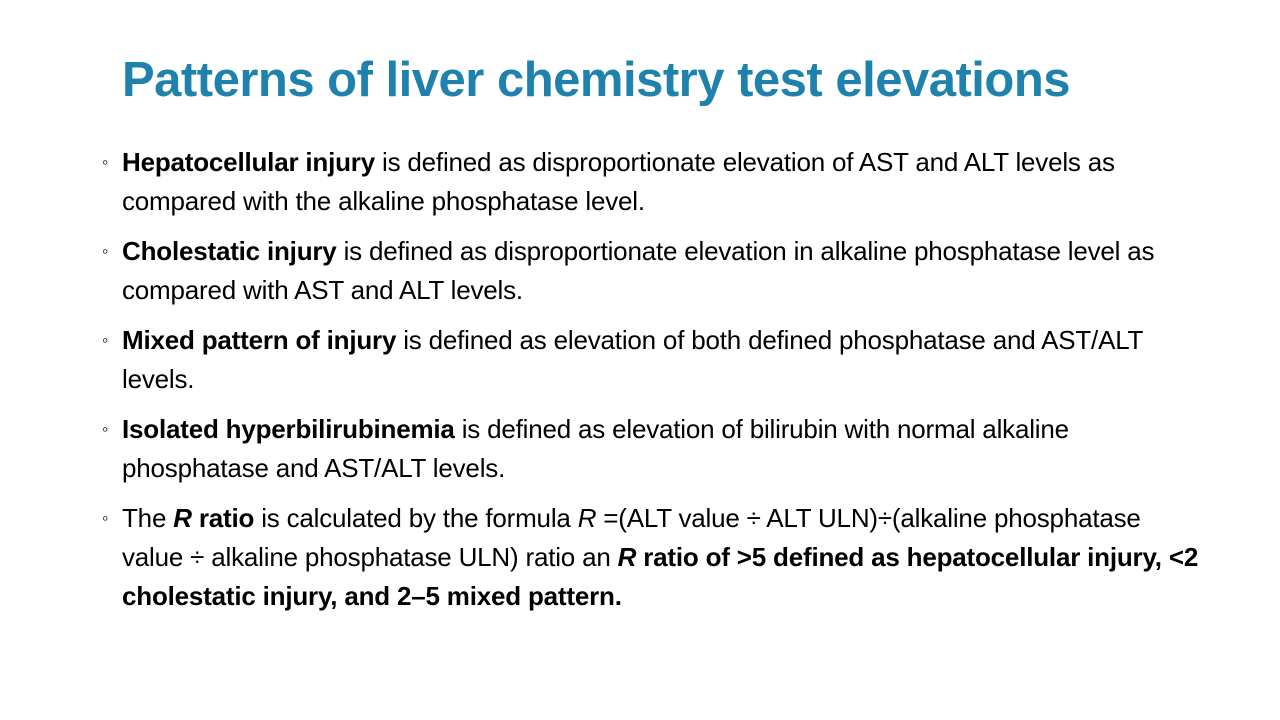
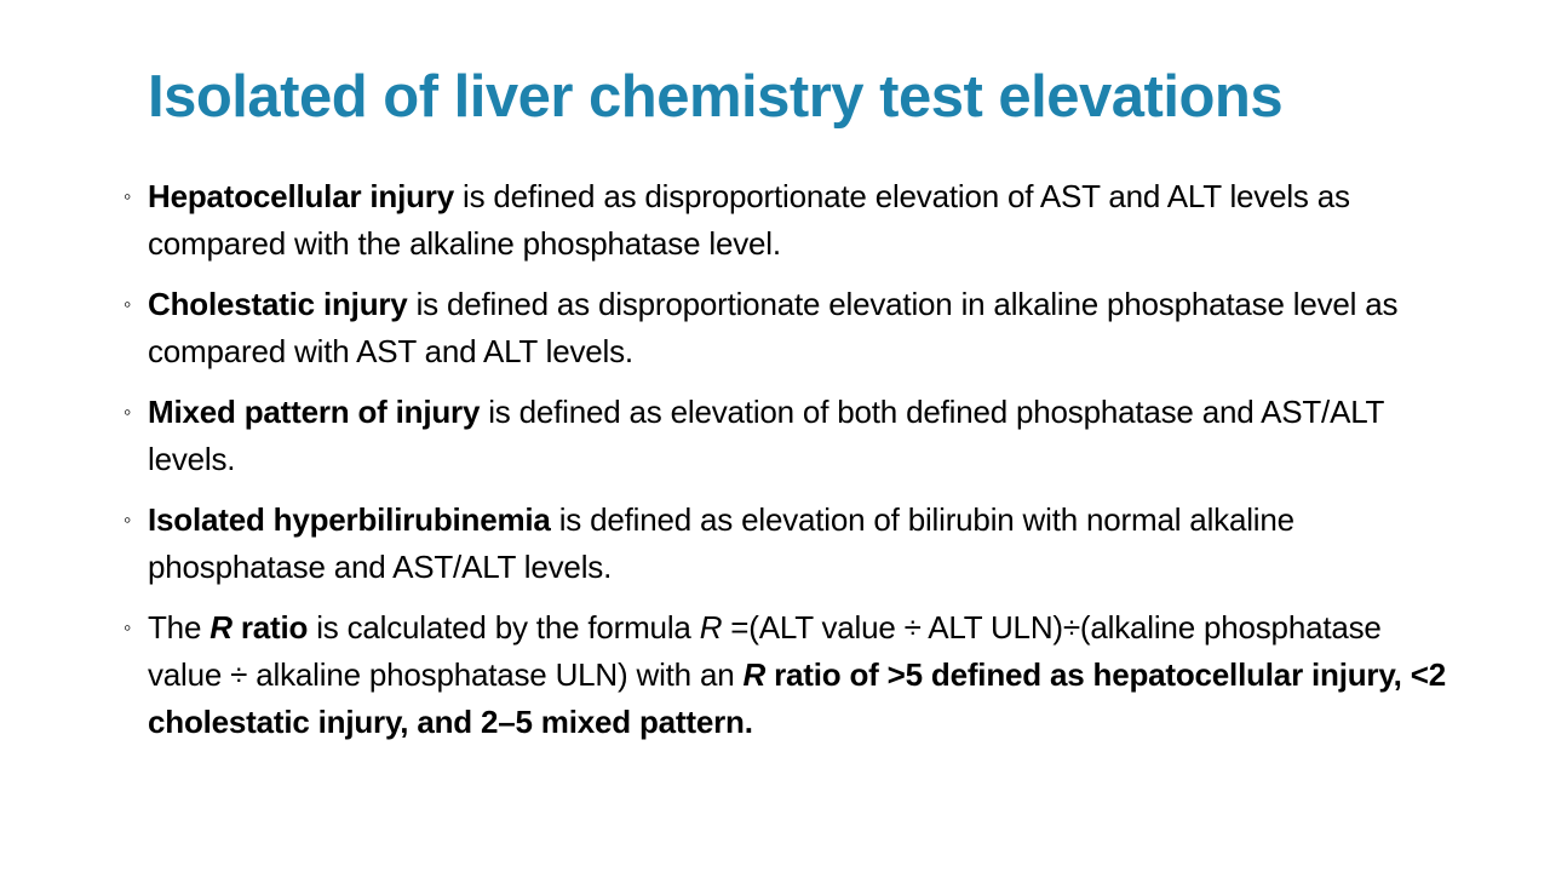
- Patterns of liver chemistry test elevations
+ Isolated of liver chemistry test elevations
  ◦
  Hepatocellular injury is defined as disproportionate elevation of AST and ALT levels as compared with the alkaline phosphatase level.
  ◦
  Cholestatic injury is defined as disproportionate elevation in alkaline phosphatase level as compared with AST and ALT levels.
  ◦
  Mixed pattern of injury is defined as elevation of both defined phosphatase and AST/ALT levels.
  ◦
  Isolated hyperbilirubinemia is defined as elevation of bilirubin with normal alkaline phosphatase and AST/ALT levels.
  ◦
- The R ratio is calculated by the formula R =(ALT value ÷ ALT ULN)÷(alkaline phosphatase value ÷ alkaline phosphatase ULN) ratio an R ratio of >5 defined as hepatocellular injury, <2 cholestatic injury, and 2–5 mixed pattern.
+ The R ratio is calculated by the formula R =(ALT value ÷ ALT ULN)÷(alkaline phosphatase value ÷ alkaline phosphatase ULN) with an R ratio of >5 defined as hepatocellular injury, <2 cholestatic injury, and 2–5 mixed pattern.
